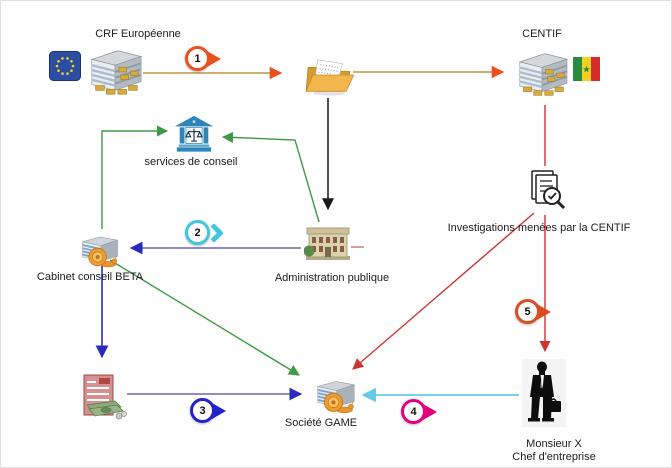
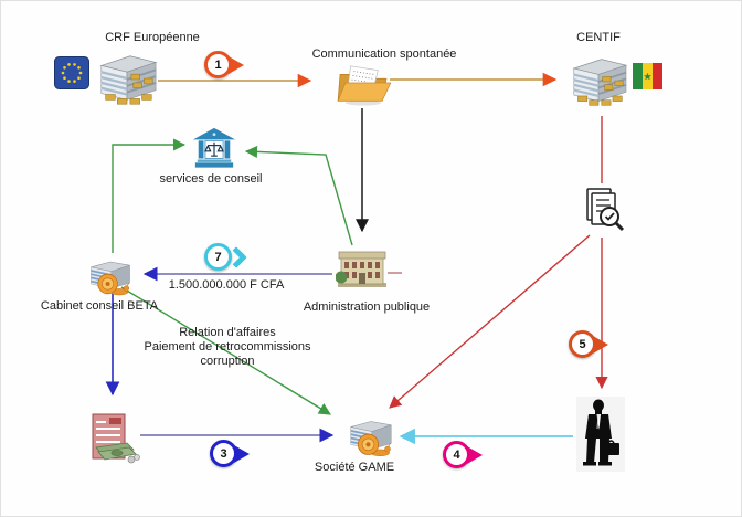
  CRF Européenne
+ Communication spontanée
  CENTIF
  services de conseil
  Administration publique
  Cabinet conseil BETA
+ 1.500.000.000 F CFA
+ Relation d'affaires
+ Paiement de retrocommissions
+ corruption
  Société GAME
- Investigations menées par la CENTIF
- Monsieur X
- Chef d'entreprise
  1
- 2
+ 7
  3
  4
  5
